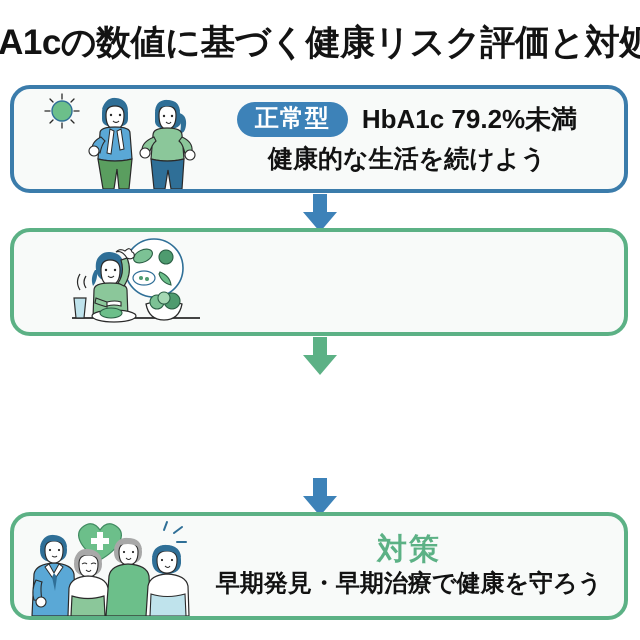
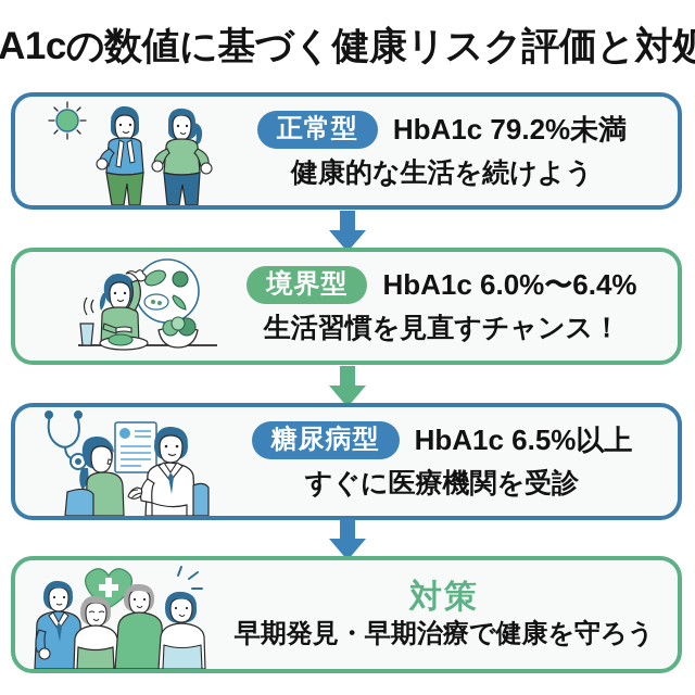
  A1cの数値に基づく健康リスク評価と対処
  正常型
  HbA1c 79.2%未満
  健康的な生活を続けよう
+ 境界型
+ HbA1c 6.0%〜6.4%
+ 生活習慣を見直すチャンス！
+ 糖尿病型
+ HbA1c 6.5%以上
+ すぐに医療機関を受診
  対策
  早期発見・早期治療で健康を守ろう
